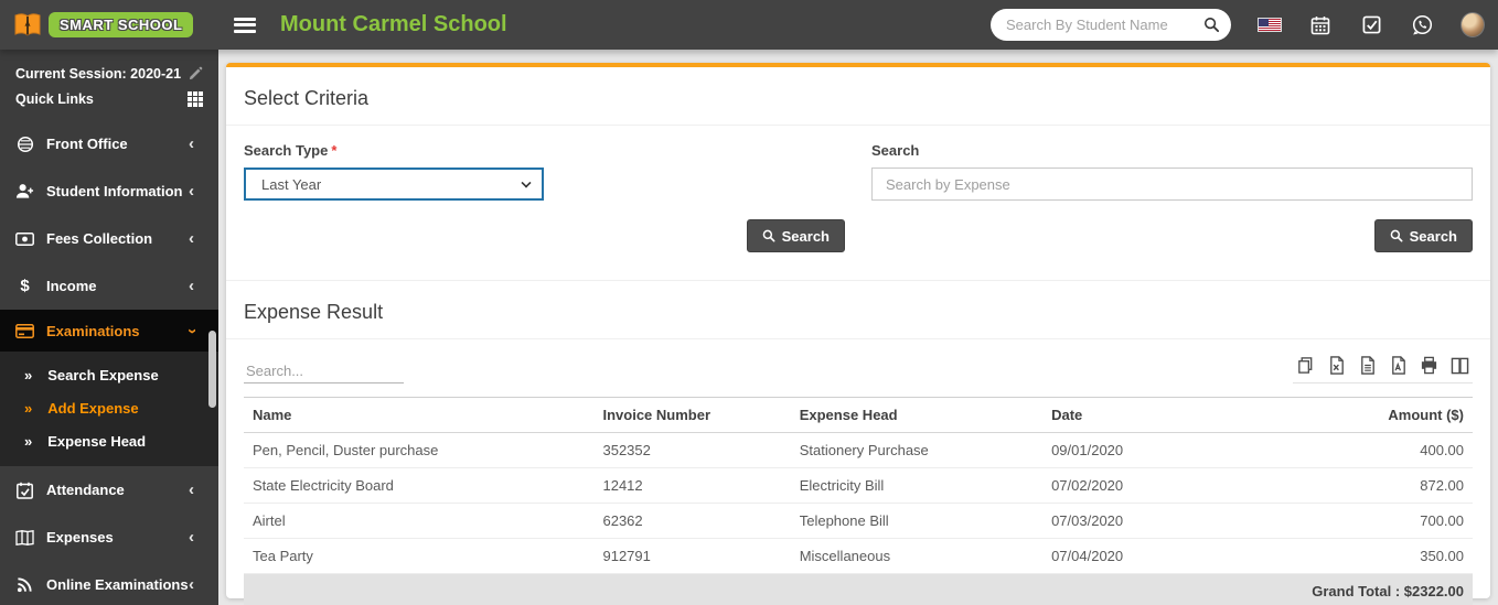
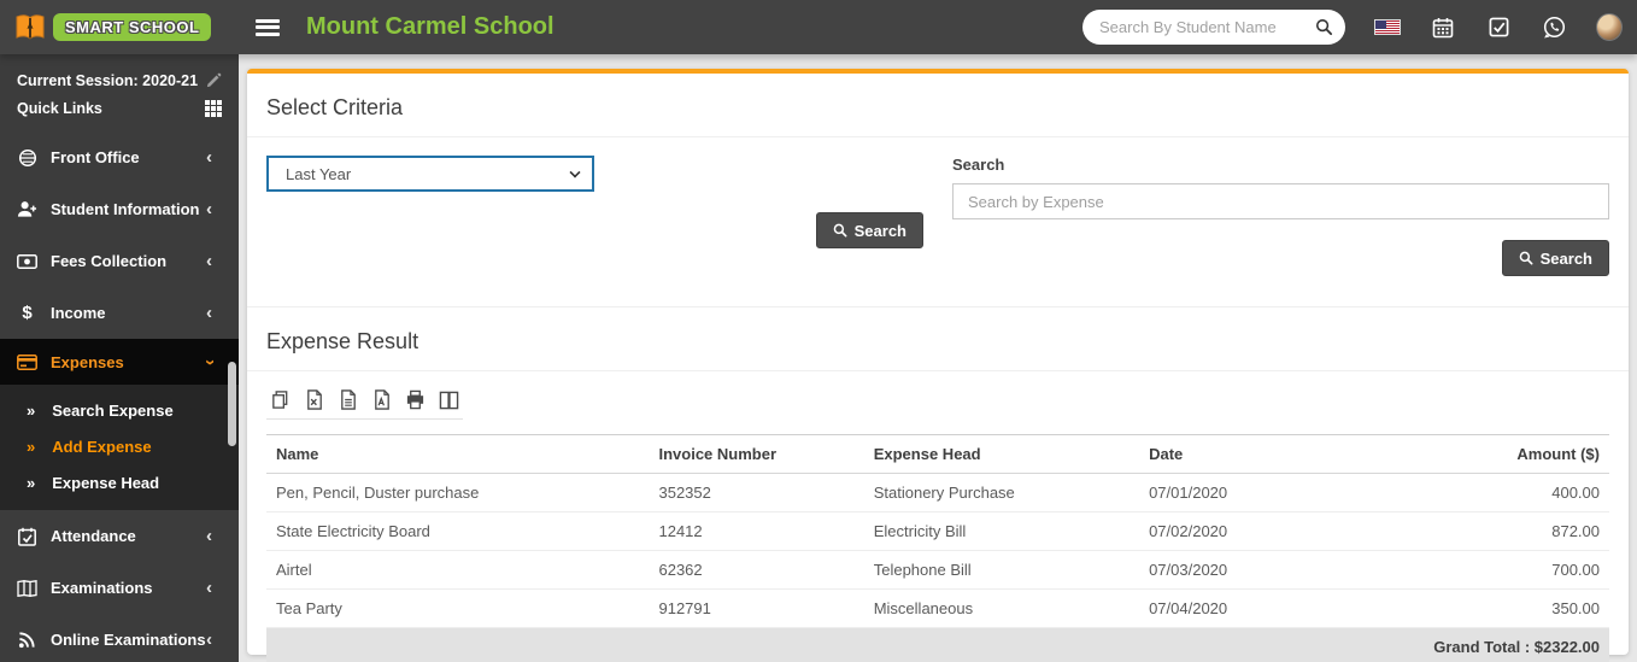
  SMART SCHOOL
  Mount Carmel School
  Search By Student Name
  Current Session: 2020-21
  Quick Links
  Front Office
  ‹
  Student Information
  ‹
  Fees Collection
  ‹
  $
  Income
  ‹
- Examinations
+ Expenses
  »
  Search Expense
  »
  Add Expense
  »
  Expense Head
  Attendance
  ‹
- Expenses
+ Examinations
  ‹
  Online Examinations
  ‹
  Select Criteria
- Search Type *
  Last Year
  Search
  Search
  Search by Expense
  Search
  Expense Result
- Search...
  Name	Invoice Number	Expense Head	Date	Amount ($)
- Pen, Pencil, Duster purchase	352352	Stationery Purchase	09/01/2020	400.00
+ Pen, Pencil, Duster purchase	352352	Stationery Purchase	07/01/2020	400.00
  State Electricity Board	12412	Electricity Bill	07/02/2020	872.00
  Airtel	62362	Telephone Bill	07/03/2020	700.00
  Tea Party	912791	Miscellaneous	07/04/2020	350.00
  Grand Total : $2322.00
